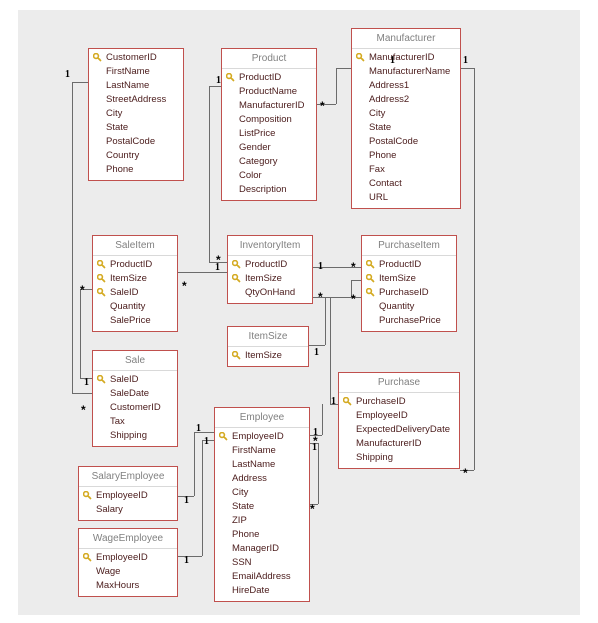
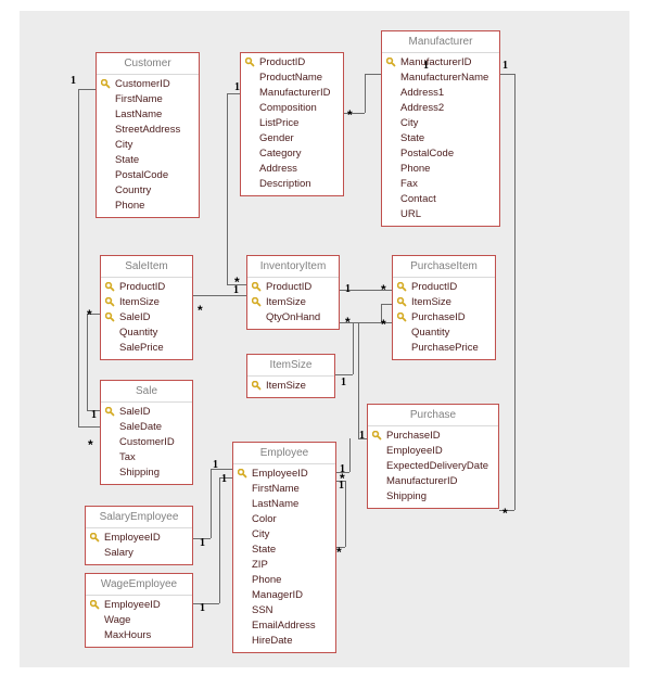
+ Customer
  CustomerID
  FirstName
  LastName
  StreetAddress
  City
  State
  PostalCode
  Country
  Phone
- Product
  ProductID
  ProductName
  ManufacturerID
  Composition
  ListPrice
  Gender
  Category
- Color
+ Address
  Description
  Manufacturer
  ManufacturerID
  ManufacturerName
  Address1
  Address2
  City
  State
  PostalCode
  Phone
  Fax
  Contact
  URL
  SaleItem
  ProductID
  ItemSize
  SaleID
  Quantity
  SalePrice
  InventoryItem
  ProductID
  ItemSize
  QtyOnHand
  PurchaseItem
  ProductID
  ItemSize
  PurchaseID
  Quantity
  PurchasePrice
  ItemSize
  ItemSize
  Sale
  SaleID
  SaleDate
  CustomerID
  Tax
  Shipping
  Purchase
  PurchaseID
  EmployeeID
  ExpectedDeliveryDate
  ManufacturerID
  Shipping
  Employee
  EmployeeID
  FirstName
  LastName
- Address
+ Color
  City
  State
  ZIP
  Phone
  ManagerID
  SSN
  EmailAddress
  HireDate
  SalaryEmployee
  EmployeeID
  Salary
  WageEmployee
  EmployeeID
  Wage
  MaxHours
  1
  1
  *
  1
  1
  *
  *
  1
  *
  1
  *
  *
  *
  1
  1
  *
  1
  *
  1
  1
  1
  *
  1
  *
  1
  1
